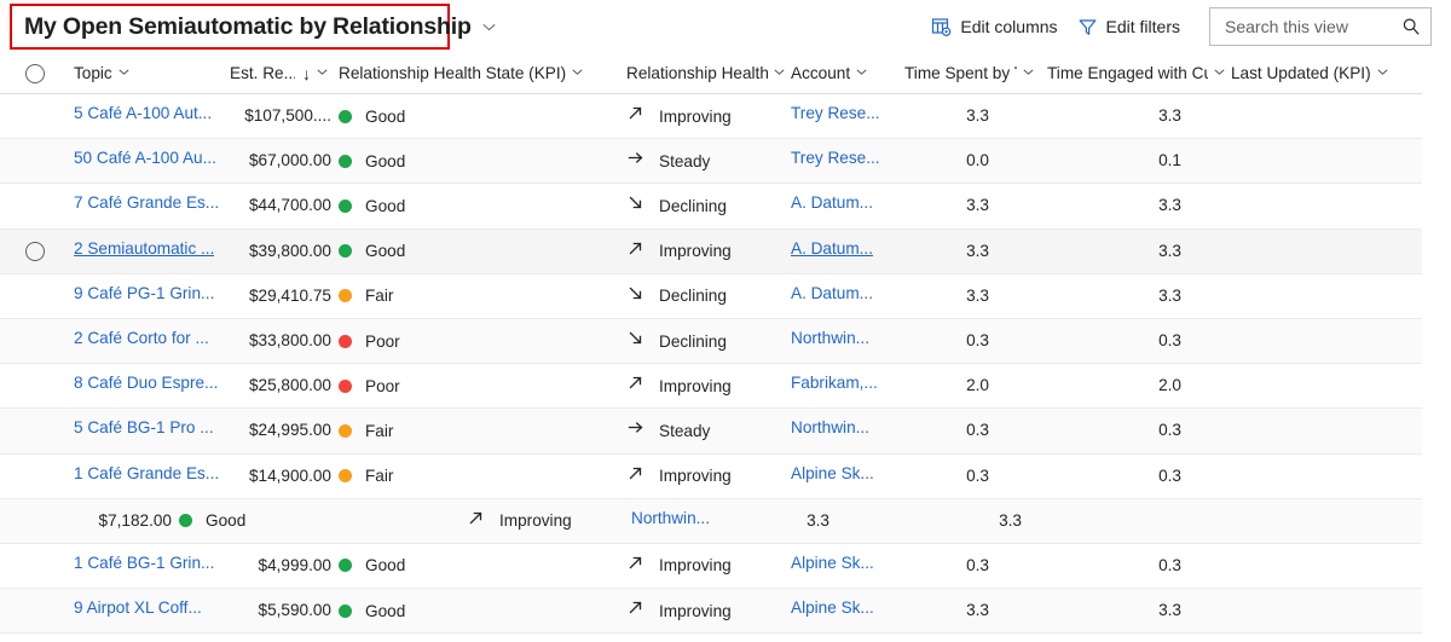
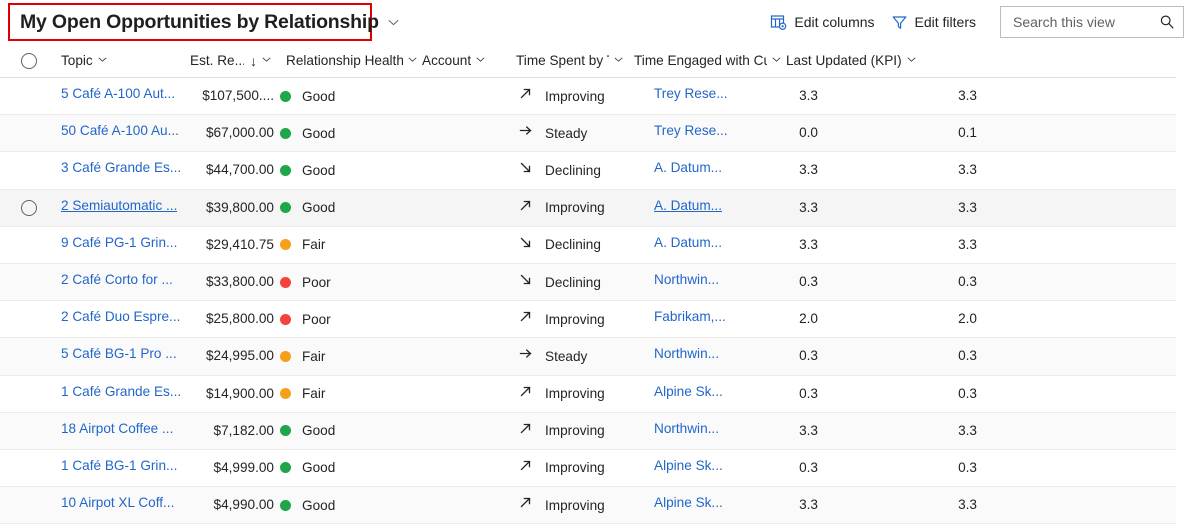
- My Open Semiautomatic by Relationship
+ My Open Opportunities by Relationship
  Edit columns
  Edit filters
  Search this view
  Topic
  Est. Re..
  ↓
- Relationship Health State (KPI)
  Relationship Health
  Account
  Time Spent by
  Time Engaged with C
  Last Updated (KPI)
  5 Café A-100 Aut...
  $107,500....
  Good
  Improving
  Trey Rese...
  3.3
  3.3
  50 Café A-100 Au...
  $67,000.00
  Good
  Steady
  Trey Rese...
  0.0
  0.1
- 7 Café Grande Es...
+ 3 Café Grande Es...
  $44,700.00
  Good
  Declining
  A. Datum...
  3.3
  3.3
  2 Semiautomatic ...
  $39,800.00
  Good
  Improving
  A. Datum...
  3.3
  3.3
  9 Café PG-1 Grin...
  $29,410.75
  Fair
  Declining
  A. Datum...
  3.3
  3.3
  2 Café Corto for ...
  $33,800.00
  Poor
  Declining
  Northwin...
  0.3
  0.3
- 8 Café Duo Espre...
+ 2 Café Duo Espre...
  $25,800.00
  Poor
  Improving
  Fabrikam,...
  2.0
  2.0
  5 Café BG-1 Pro ...
  $24,995.00
  Fair
  Steady
  Northwin...
  0.3
  0.3
  1 Café Grande Es...
  $14,900.00
  Fair
  Improving
  Alpine Sk...
  0.3
  0.3
+ 18 Airpot Coffee ...
  $7,182.00
  Good
  Improving
  Northwin...
  3.3
  3.3
  1 Café BG-1 Grin...
  $4,999.00
  Good
  Improving
  Alpine Sk...
  0.3
  0.3
- 9 Airpot XL Coff...
+ 10 Airpot XL Coff...
- $5,590.00
+ $4,990.00
  Good
  Improving
  Alpine Sk...
  3.3
  3.3
